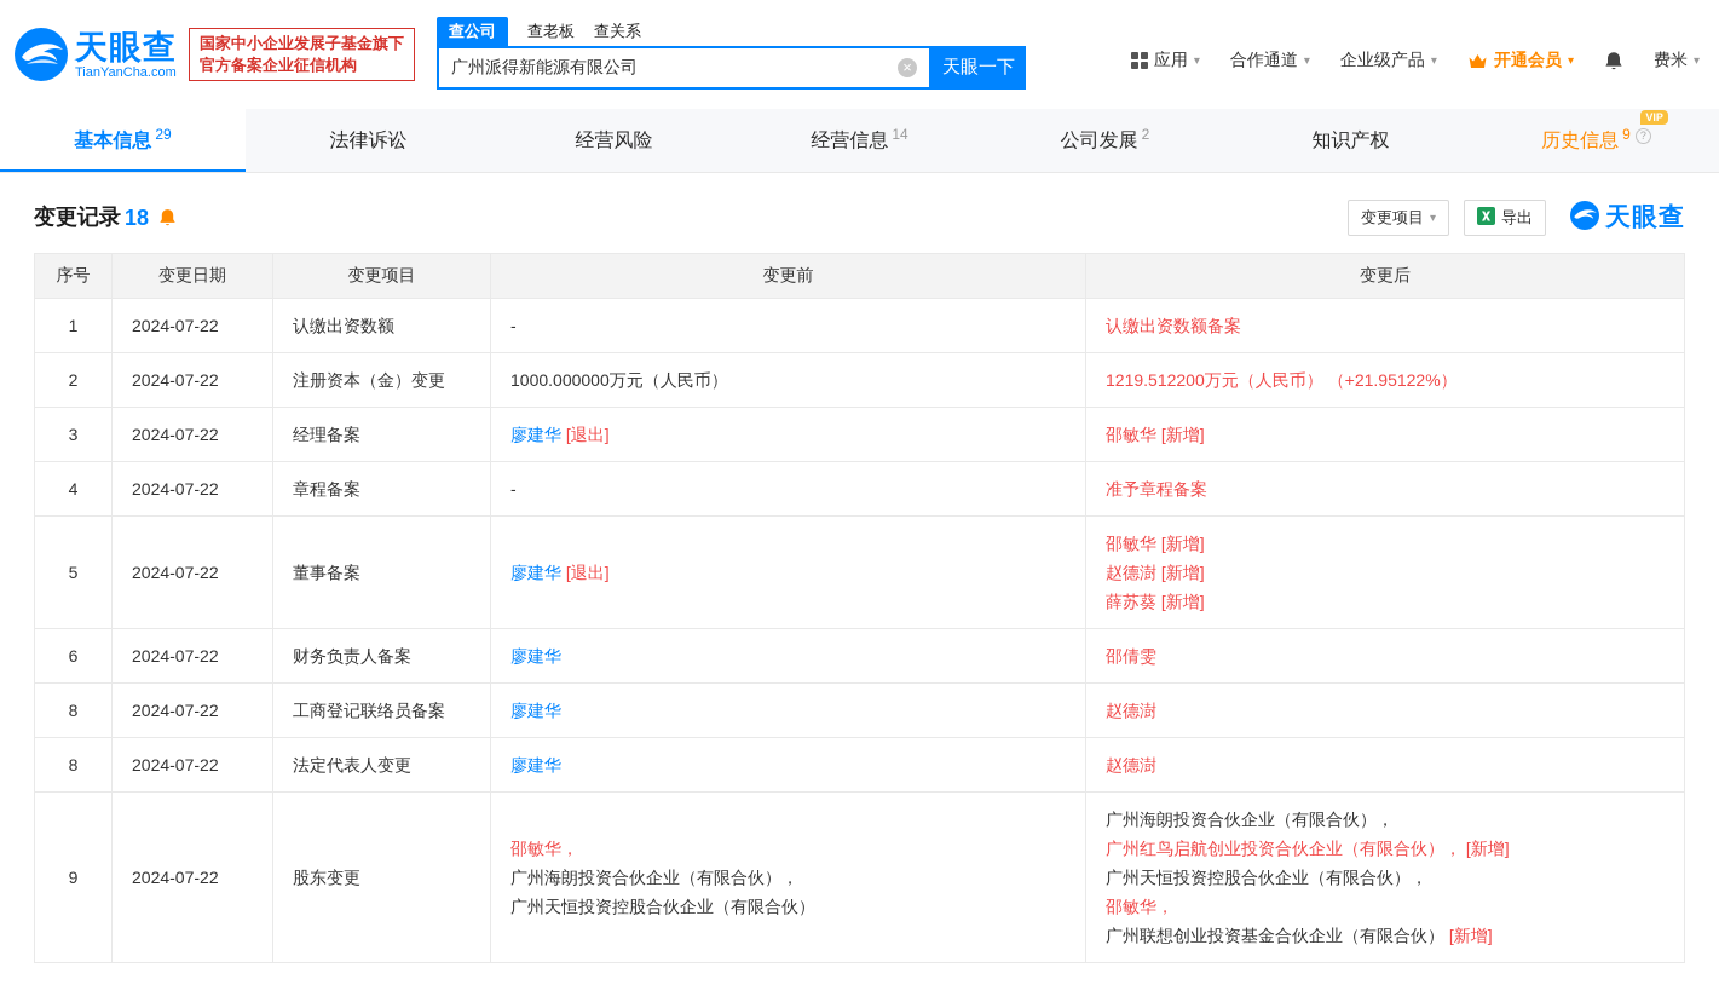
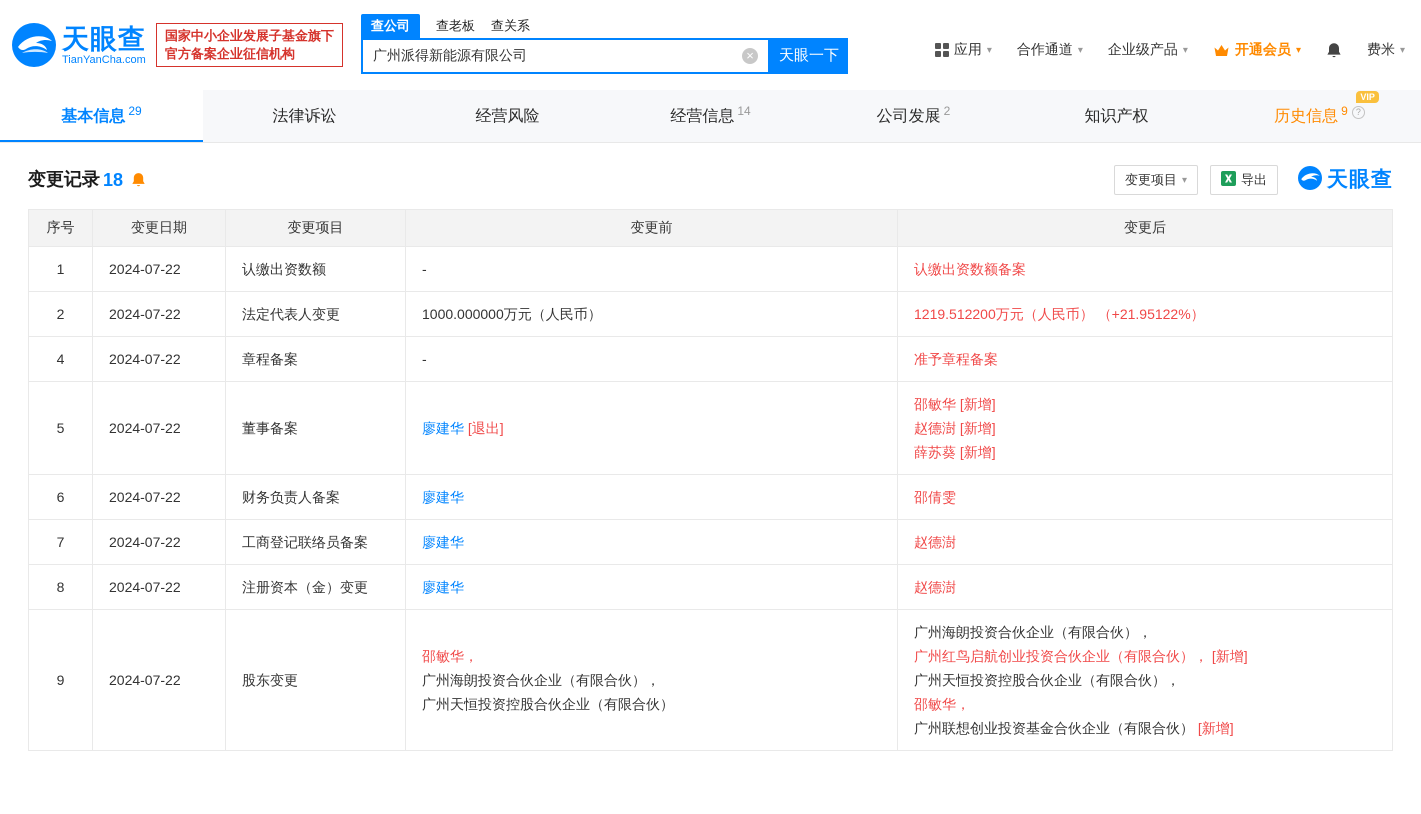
  天眼查
  TianYanCha.com
  国家中小企业发展子基金旗下
  官方备案企业征信机构
  查公司
  查老板
  查关系
  广州派得新能源有限公司
  ×
  天眼一下
  应用
  ▾
  合作通道
  ▾
  企业级产品
  ▾
  开通会员
  ▾
  费米
  ▾
  基本信息
  29
  法律诉讼
  经营风险
  经营信息
  14
  公司发展
  2
  知识产权
  历史信息
  9
  VIP
  ?
  变更记录
  18
  变更项目
  ▾
  导出
  天眼查
  序号	变更日期	变更项目	变更前	变更后
  1	2024-07-22	认缴出资数额	-	认缴出资数额备案
- 2	2024-07-22	注册资本（金）变更	1000.000000万元（人民币）	1219.512200万元（人民币） （+21.95122%）
+ 2	2024-07-22	法定代表人变更	1000.000000万元（人民币）	1219.512200万元（人民币） （+21.95122%）
- 3	2024-07-22	经理备案	廖建华 [退出]	邵敏华 [新增]
  4	2024-07-22	章程备案	-	准予章程备案
  5	2024-07-22	董事备案	廖建华 [退出]	邵敏华 [新增]赵德澍 [新增]薛苏葵 [新增]
  6	2024-07-22	财务负责人备案	廖建华	邵倩雯
- 8	2024-07-22	工商登记联络员备案	廖建华	赵德澍
+ 7	2024-07-22	工商登记联络员备案	廖建华	赵德澍
- 8	2024-07-22	法定代表人变更	廖建华	赵德澍
+ 8	2024-07-22	注册资本（金）变更	廖建华	赵德澍
  9	2024-07-22	股东变更	邵敏华，广州海朗投资合伙企业（有限合伙），广州天恒投资控股合伙企业（有限合伙）	广州海朗投资合伙企业（有限合伙），广州红鸟启航创业投资合伙企业（有限合伙）， [新增]广州天恒投资控股合伙企业（有限合伙），邵敏华，广州联想创业投资基金合伙企业（有限合伙） [新增]
